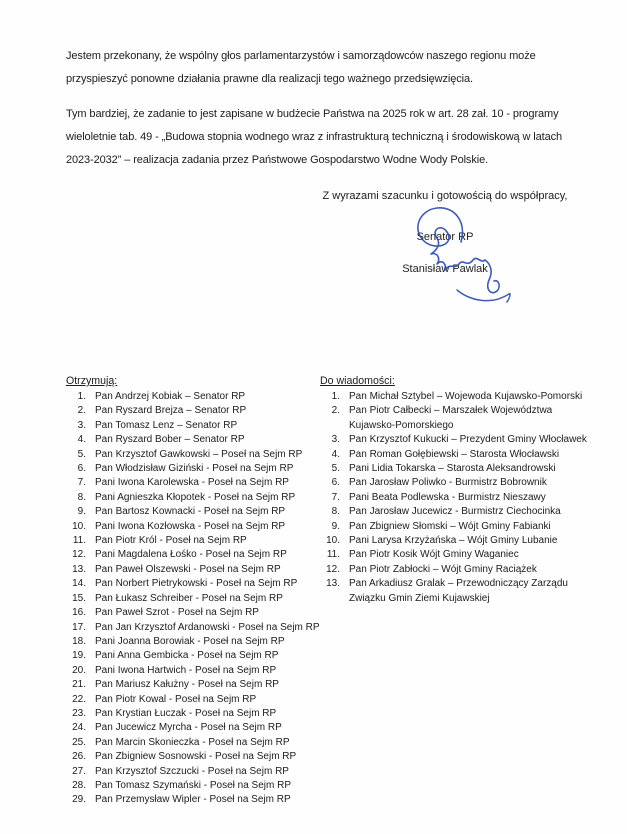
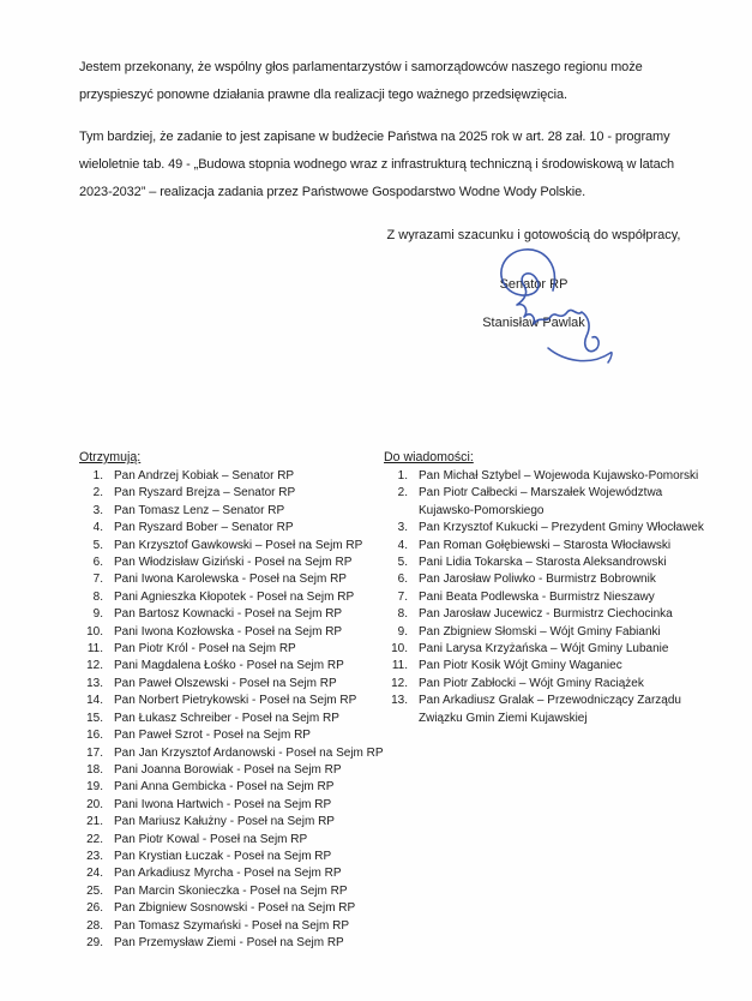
  Jestem przekonany, że wspólny głos parlamentarzystów i samorządowców naszego regionu może
  przyspieszyć ponowne działania prawne dla realizacji tego ważnego przedsięwzięcia.
  Tym bardziej, że zadanie to jest zapisane w budżecie Państwa na 2025 rok w art. 28 zał. 10 - programy
  wieloletnie tab. 49 - „Budowa stopnia wodnego wraz z infrastrukturą techniczną i środowiskową w latach
  2023-2032” – realizacja zadania przez Państwowe Gospodarstwo Wodne Wody Polskie.
  Z wyrazami szacunku i gotowością do współpracy,
  Stanisła Pawlak
  Otrzymują:
  1.
  Pan Andrzej Kobiak – Senator RP
  2.
  Pan Ryszard Brejza – Senator RP
  3.
  Pan Tomasz Lenz – Senator RP
  4.
  Pan Ryszard Bober – Senator RP
  5.
  Pan Krzysztof Gawkowski – Poseł na Sejm RP
  6.
  Pan Włodzisław Giziński - Poseł na Sejm RP
  7.
  Pani Iwona Karolewska - Poseł na Sejm RP
  8.
  Pani Agnieszka Kłopotek - Poseł na Sejm RP
  9.
  Pan Bartosz Kownacki - Poseł na Sejm RP
  10.
  Pani Iwona Kozłowska - Poseł na Sejm RP
  11.
  Pan Piotr Król - Poseł na Sejm RP
  12.
  Pani Magdalena Łośko - Poseł na Sejm RP
  13.
  Pan Paweł Olszewski - Poseł na Sejm RP
  14.
  Pan Norbert Pietrykowski - Poseł na Sejm RP
  15.
  Pan Łukasz Schreiber - Poseł na Sejm RP
  16.
  Pan Paweł Szrot - Poseł na Sejm RP
  17.
  Pan Jan Krzysztof Ardanowski - Poseł na Sejm RP
  18.
  Pani Joanna Borowiak - Poseł na Sejm RP
  19.
  Pani Anna Gembicka - Poseł na Sejm RP
  20.
  Pani Iwona Hartwich - Poseł na Sejm RP
  21.
  Pan Mariusz Kałużny - Poseł na Sejm RP
  22.
  Pan Piotr Kowal - Poseł na Sejm RP
  23.
  Pan Krystian Łuczak - Poseł na Sejm RP
  24.
- Pan Jucewicz Myrcha - Poseł na Sejm RP
+ Pan Arkadiusz Myrcha - Poseł na Sejm RP
  25.
  Pan Marcin Skonieczka - Poseł na Sejm RP
  26.
  Pan Zbigniew Sosnowski - Poseł na Sejm RP
- 27.
- Pan Krzysztof Szczucki - Poseł na Sejm RP
  28.
  Pan Tomasz Szymański - Poseł na Sejm RP
  29.
- Pan Przemysław Wipler - Poseł na Sejm RP
+ Pan Przemysław Ziemi - Poseł na Sejm RP
  Do wiadomości:
  1.
  Pan Michał Sztybel – Wojewoda Kujawsko-Pomorski
  2.
  Pan Piotr Całbecki – Marszałek Województwa
  Kujawsko-Pomorskiego
  3.
  Pan Krzysztof Kukucki – Prezydent Gminy Włocławek
  4.
  Pan Roman Gołębiewski – Starosta Włocławski
  5.
  Pani Lidia Tokarska – Starosta Aleksandrowski
  6.
  Pan Jarosław Poliwko - Burmistrz Bobrownik
  7.
  Pani Beata Podlewska - Burmistrz Nieszawy
  8.
  Pan Jarosław Jucewicz - Burmistrz Ciechocinka
  9.
  Pan Zbigniew Słomski – Wójt Gminy Fabianki
  10.
  Pani Larysa Krzyżańska – Wójt Gminy Lubanie
  11.
  Pan Piotr Kosik Wójt Gminy Waganiec
  12.
  Pan Piotr Zabłocki – Wójt Gminy Raciążek
  13.
  Pan Arkadiusz Gralak – Przewodniczący Zarządu
  Związku Gmin Ziemi Kujawskiej
